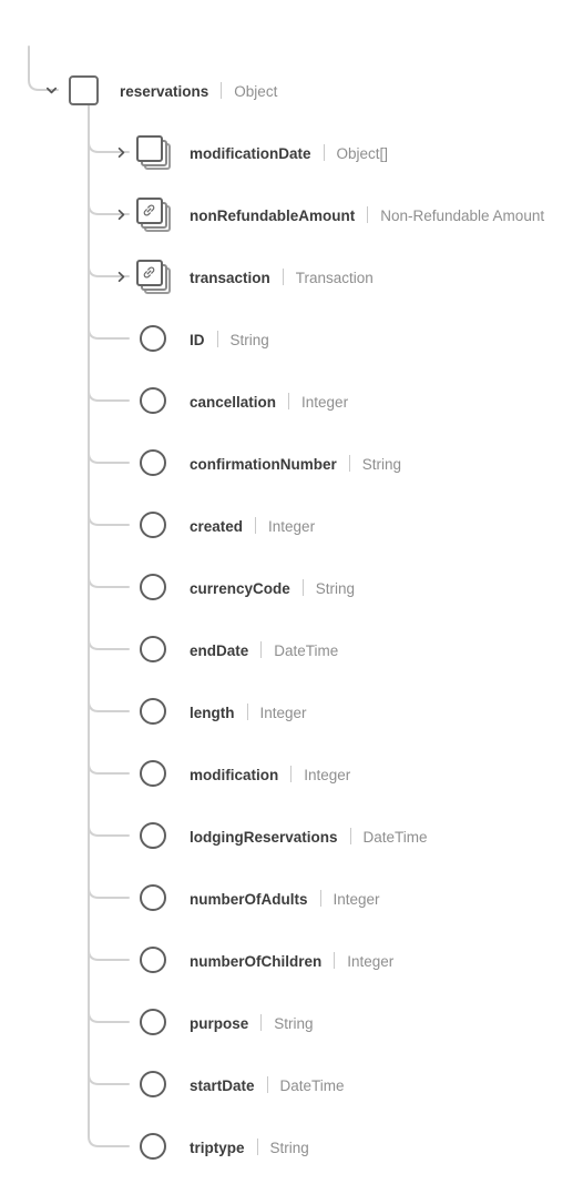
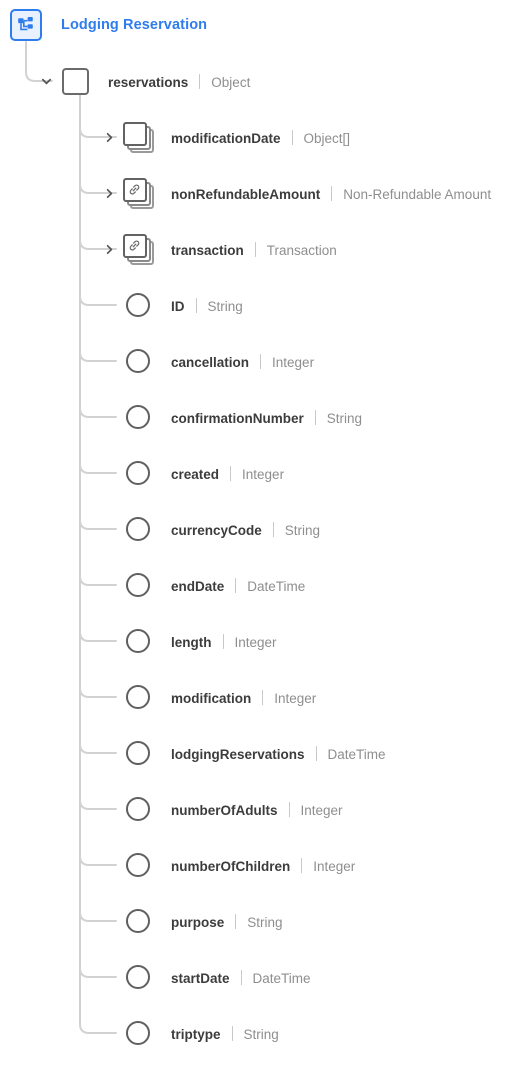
+ Lodging Reservation
  reservations
  Object
  modificationDate
  Object[]
  nonRefundableAmount
  Non-Refundable Amount
  transaction
  Transaction
  ID
  String
  cancellation
  Integer
  confirmationNumber
  String
  created
  Integer
  currencyCode
  String
  endDate
  DateTime
  length
  Integer
  modification
  Integer
  lodgingReservations
  DateTime
  numberOfAdults
  Integer
  numberOfChildren
  Integer
  purpose
  String
  startDate
  DateTime
  triptype
  String
